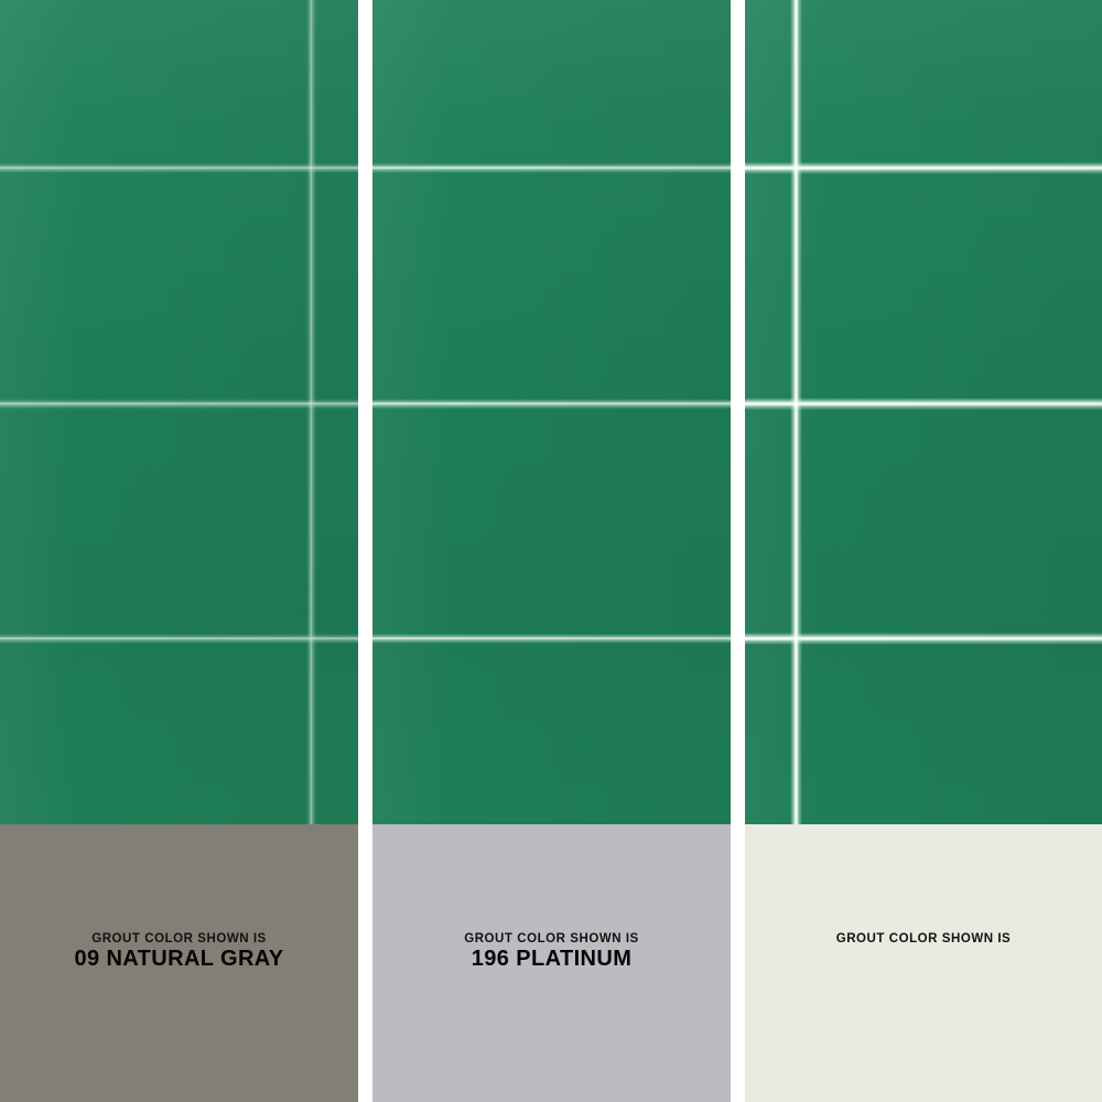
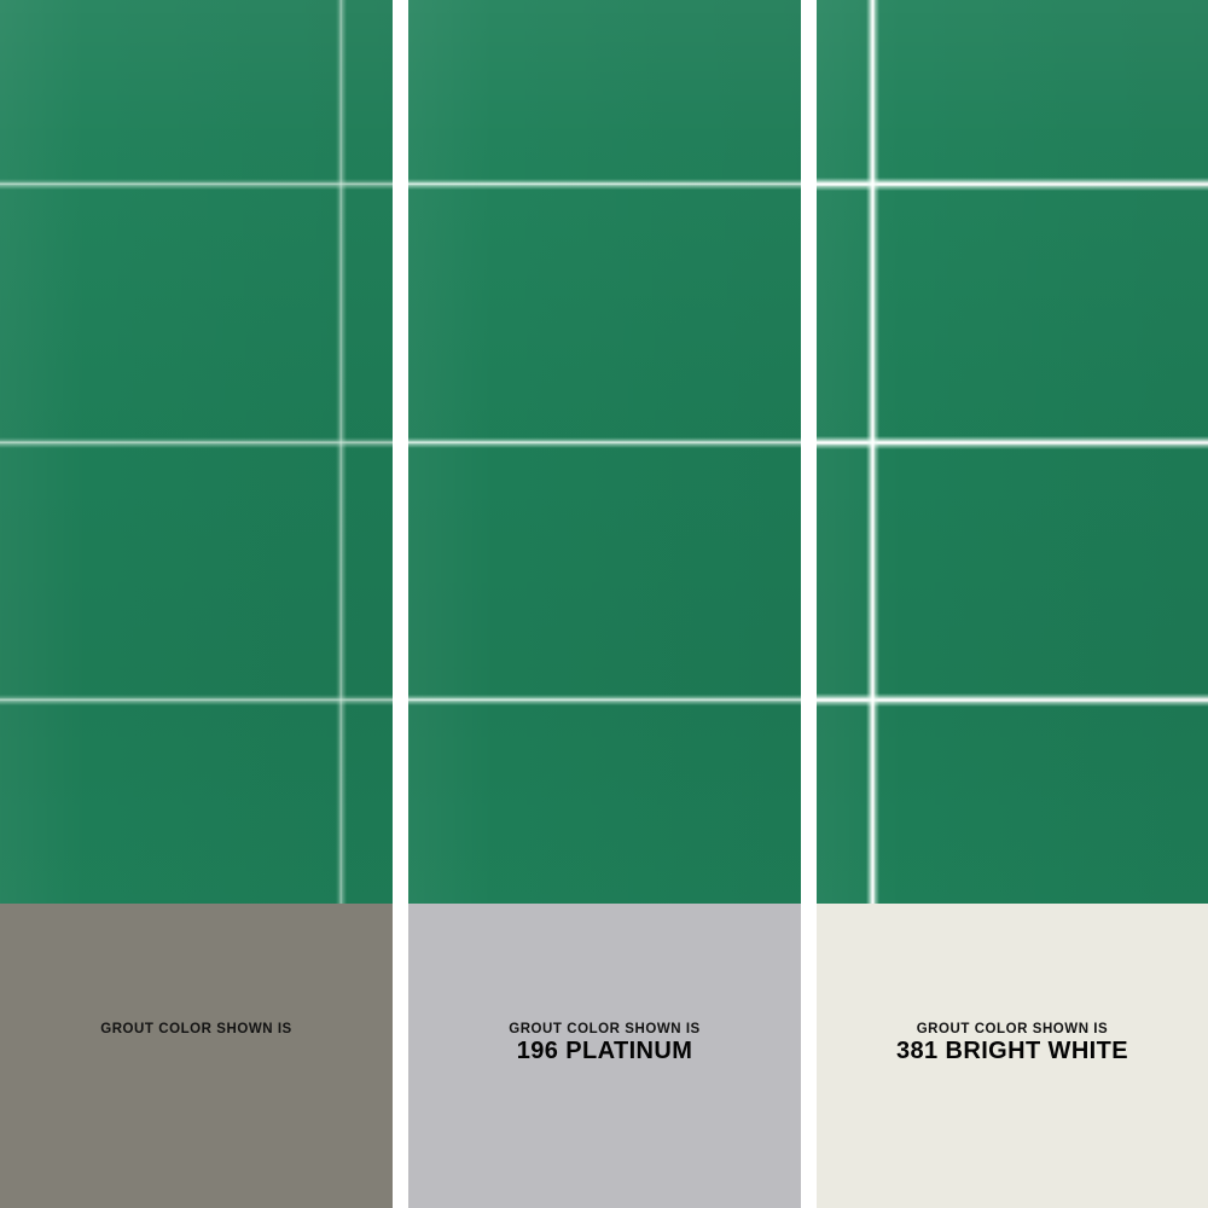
  GROUT COLOR SHOWN IS
- 09 NATURAL GRAY
  GROUT COLOR SHOWN IS
  196 PLATINUM
  GROUT COLOR SHOWN IS
+ 381 BRIGHT WHITE
